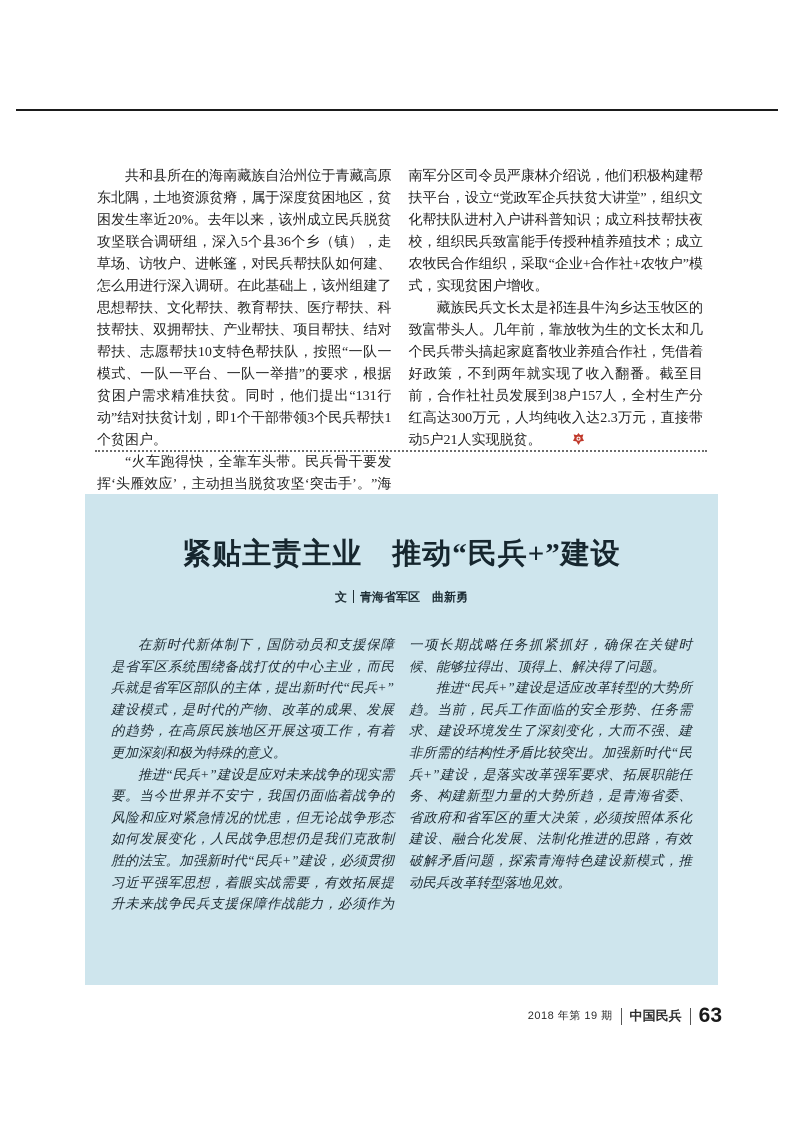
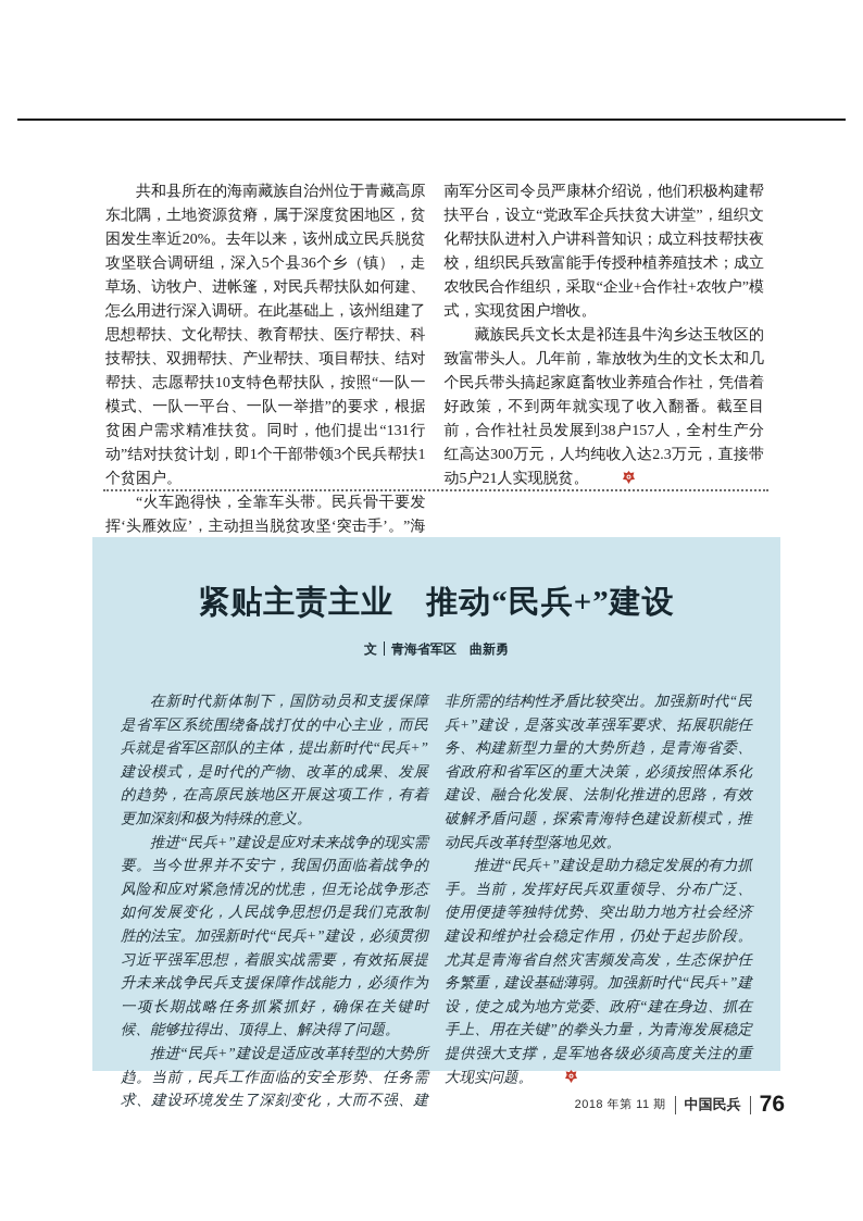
  共和县所在的海南藏族自治州位于青藏高原东北隅，土地资源贫瘠，属于深度贫困地区，贫困发生率近20%。去年以来，该州成立民兵脱贫攻坚联合调研组，深入5个县36个乡（镇），走草场、访牧户、进帐篷，对民兵帮扶队如何建、怎么用进行深入调研。在此基础上，该州组建了思想帮扶、文化帮扶、教育帮扶、医疗帮扶、科技帮扶、双拥帮扶、产业帮扶、项目帮扶、结对帮扶、志愿帮扶10支特色帮扶队，按照“一队一模式、一队一平台、一队一举措”的要求，根据贫困户需求精准扶贫。同时，他们提出“131行动”结对扶贫计划，即1个干部带领3个民兵帮扶1个贫困户。
  “火车跑得快，全靠车头带。民兵骨干要发挥‘头雁效应’，主动担当脱贫攻坚‘突击手’。”海南军分区司令员严康林介绍说，他们积极构建帮扶平台，设立“党政军企兵扶贫大讲堂”，组织文化帮扶队进村入户讲科普知识；成立科技帮扶夜校，组织民兵致富能手传授种植养殖技术；成立农牧民合作组织，采取“企业+合作社+农牧户”模式，实现贫困户增收。
  藏族民兵文长太是祁连县牛沟乡达玉牧区的致富带头人。几年前，靠放牧为生的文长太和几个民兵带头搞起家庭畜牧业养殖合作社，凭借着好政策，不到两年就实现了收入翻番。截至目前，合作社社员发展到38户157人，全村生产分红高达300万元，人均纯收入达2.3万元，直接带动5户21人实现脱贫。
  紧贴主责主业 推动“民兵+”建设
  文 青海省军区 曲新勇
  在新时代新体制下，国防动员和支援保障是省军区系统围绕备战打仗的中心主业，而民兵就是省军区部队的主体，提出新时代“民兵+”建设模式，是时代的产物、改革的成果、发展的趋势，在高原民族地区开展这项工作，有着更加深刻和极为特殊的意义。
  推进“民兵+”建设是应对未来战争的现实需要。当今世界并不安宁，我国仍面临着战争的风险和应对紧急情况的忧患，但无论战争形态如何发展变化，人民战争思想仍是我们克敌制胜的法宝。加强新时代“民兵+”建设，必须贯彻习近平强军思想，着眼实战需要，有效拓展提升未来战争民兵支援保障作战能力，必须作为一项长期战略任务抓紧抓好，确保在关键时候、能够拉得出、顶得上、解决得了问题。
  推进“民兵+”建设是适应改革转型的大势所趋。当前，民兵工作面临的安全形势、任务需求、建设环境发生了深刻变化，大而不强、建非所需的结构性矛盾比较突出。加强新时代“民兵+”建设，是落实改革强军要求、拓展职能任务、构建新型力量的大势所趋，是青海省委、省政府和省军区的重大决策，必须按照体系化建设、融合化发展、法制化推进的思路，有效破解矛盾问题，探索青海特色建设新模式，推动民兵改革转型落地见效。
+ 推进“民兵+”建设是助力稳定发展的有力抓手。当前，发挥好民兵双重领导、分布广泛、使用便捷等独特优势、突出助力地方社会经济建设和维护社会稳定作用，仍处于起步阶段。尤其是青海省自然灾害频发高发，生态保护任务繁重，建设基础薄弱。加强新时代“民兵+”建设，使之成为地方党委、政府“建在身边、抓在手上、用在关键”的拳头力量，为青海发展稳定提供强大支撑，是军地各级必须高度关注的重大现实问题。
- 2018 年第 19 期
+ 2018 年第 11 期
  中国民兵
- 63
+ 76
